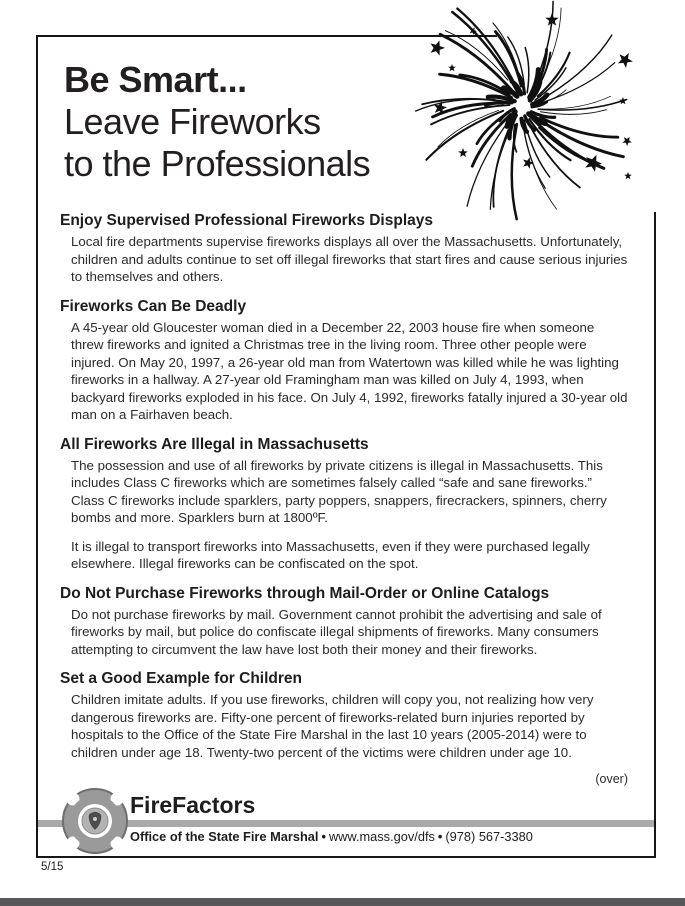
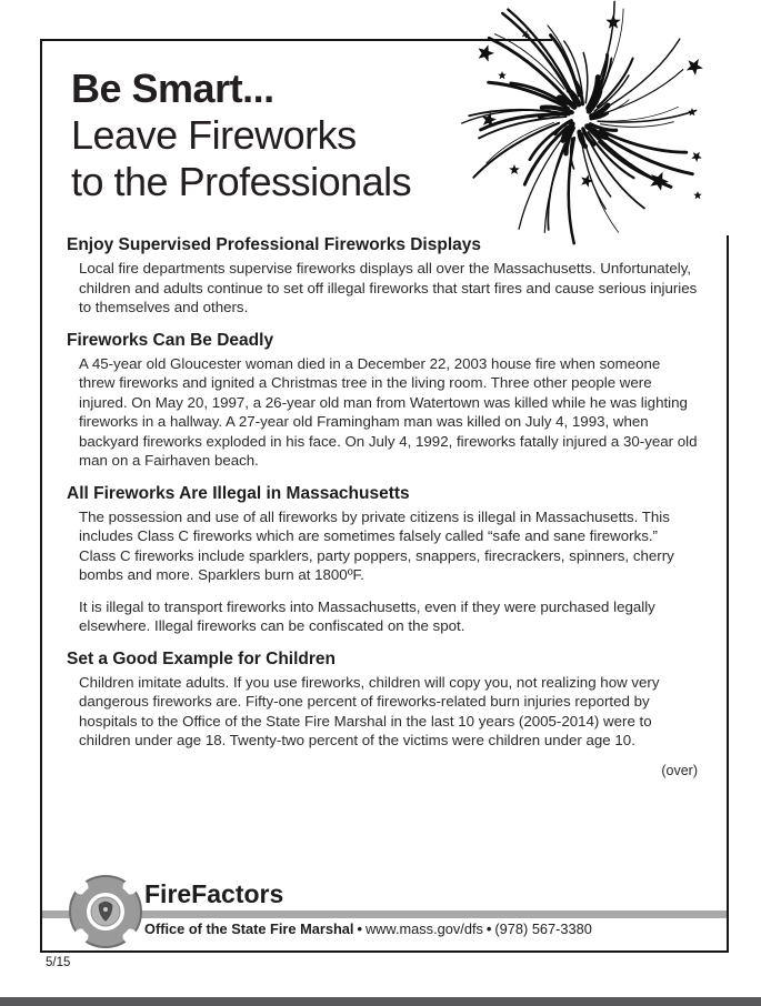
  Be Smart...
  Leave Fireworks
  to the Professionals
  Enjoy Supervised Professional Fireworks Displays
  Local fire departments supervise fireworks displays all over the Massachusetts. Unfortunately, children and adults continue to set off illegal fireworks that start fires and cause serious injuries to themselves and others.
  Fireworks Can Be Deadly
  A 45-year old Gloucester woman died in a December 22, 2003 house fire when someone threw fireworks and ignited a Christmas tree in the living room. Three other people were injured. On May 20, 1997, a 26-year old man from Watertown was killed while he was lighting fireworks in a hallway. A 27-year old Framingham man was killed on July 4, 1993, when backyard fireworks exploded in his face. On July 4, 1992, fireworks fatally injured a 30-year old man on a Fairhaven beach.
  All Fireworks Are Illegal in Massachusetts
  The possession and use of all fireworks by private citizens is illegal in Massachusetts. This includes Class C fireworks which are sometimes falsely called “safe and sane fireworks.” Class C fireworks include sparklers, party poppers, snappers, firecrackers, spinners, cherry bombs and more. Sparklers burn at 1800ºF.
  It is illegal to transport fireworks into Massachusetts, even if they were purchased legally elsewhere. Illegal fireworks can be confiscated on the spot.
- Do Not Purchase Fireworks through Mail-Order or Online Catalogs
- Do not purchase fireworks by mail. Government cannot prohibit the advertising and sale of fireworks by mail, but police do confiscate illegal shipments of fireworks. Many consumers attempting to circumvent the law have lost both their money and their fireworks.
  Set a Good Example for Children
  Children imitate adults. If you use fireworks, children will copy you, not realizing how very dangerous fireworks are. Fifty-one percent of fireworks-related burn injuries reported by hospitals to the Office of the State Fire Marshal in the last 10 years (2005-2014) were to children under age 18. Twenty-two percent of the victims were children under age 10.
  (over)
  FireFactors
  Office of the State Fire Marshal • www.mass.gov/dfs • (978) 567-3380
  5/15
